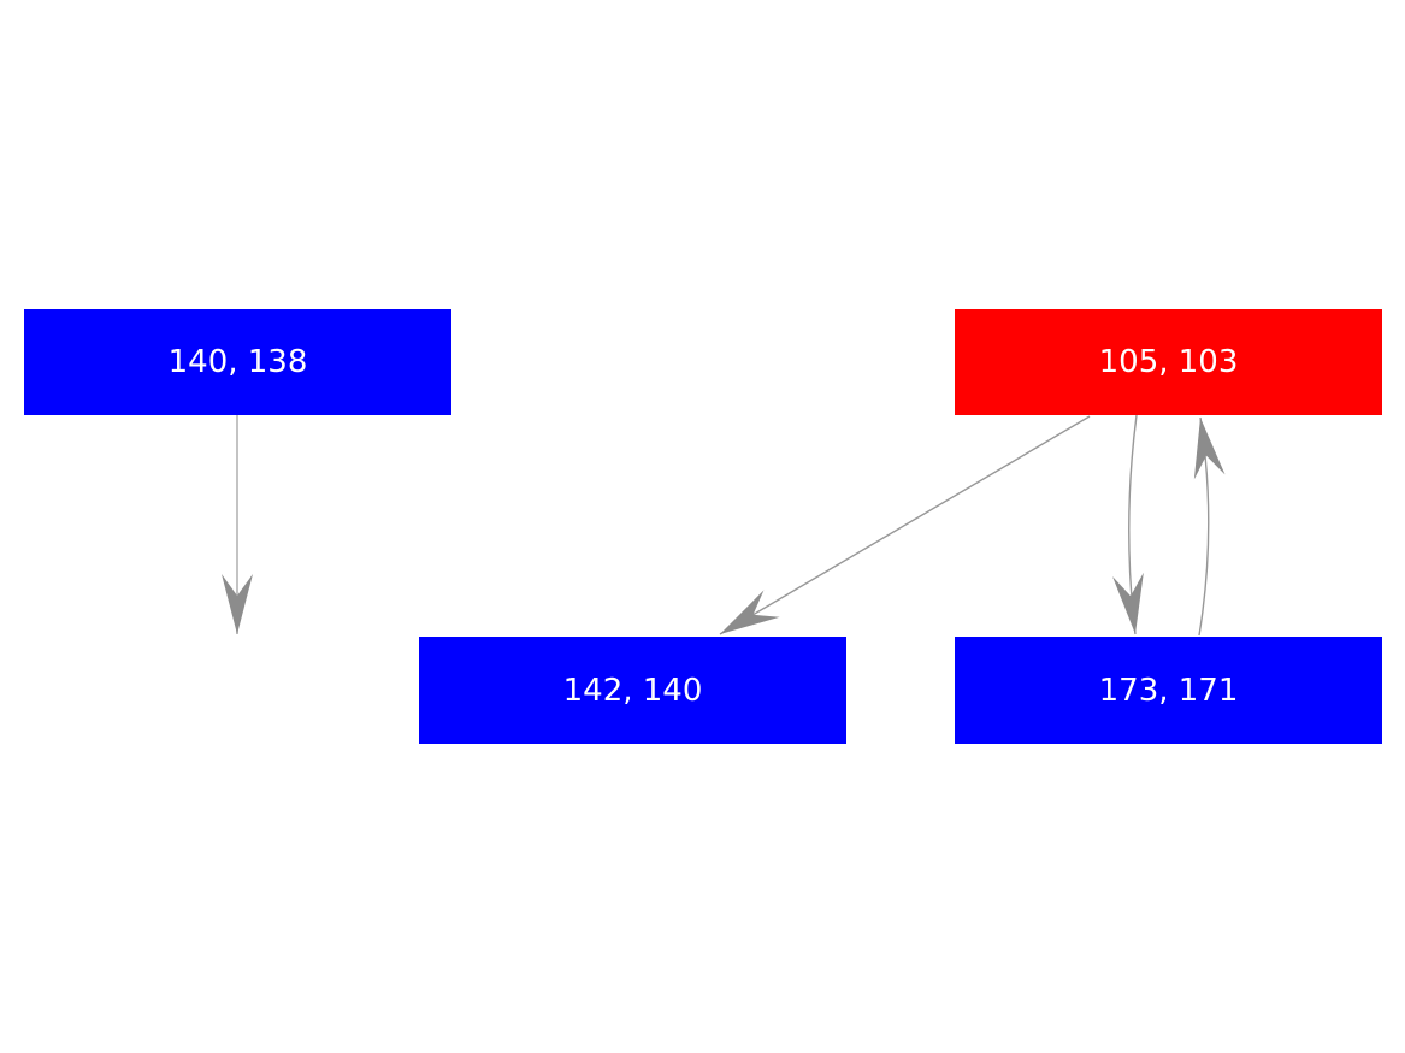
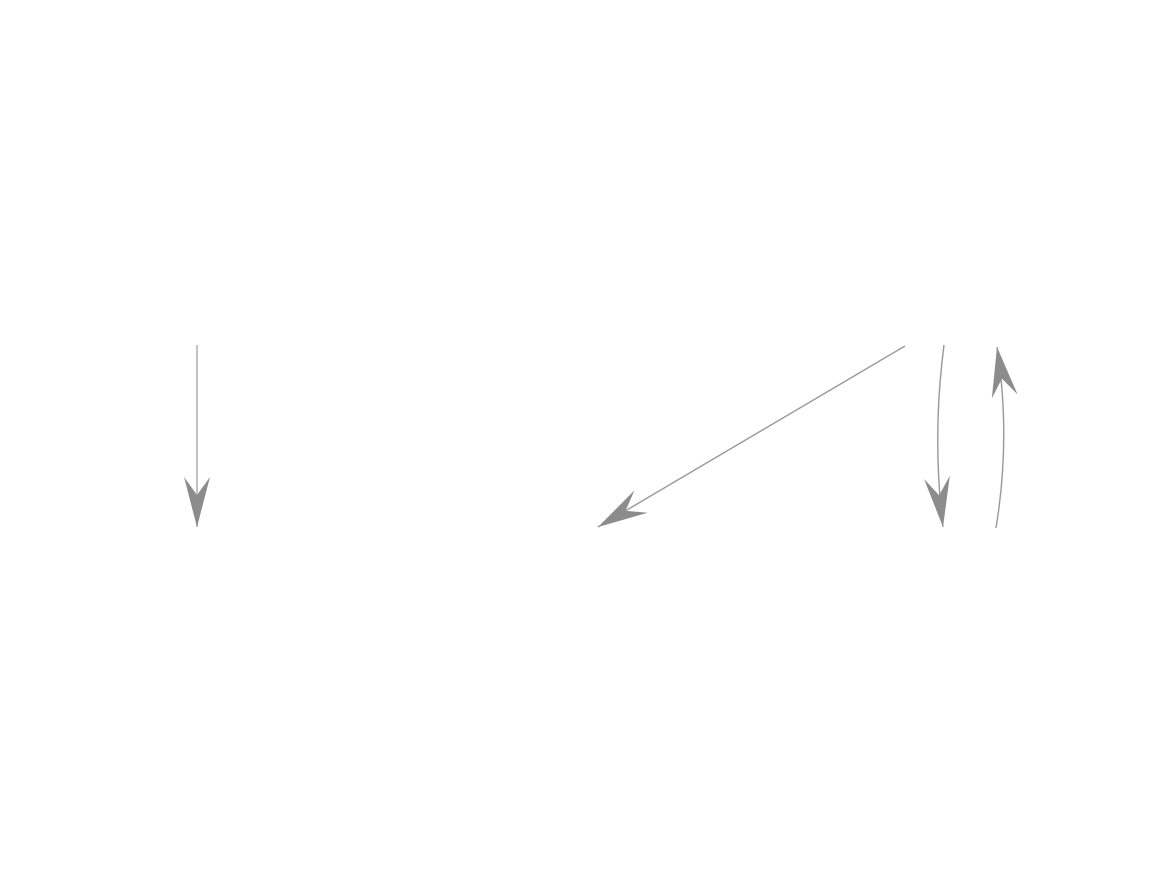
- 140, 138
- 105, 103
- 142, 140
- 173, 171
